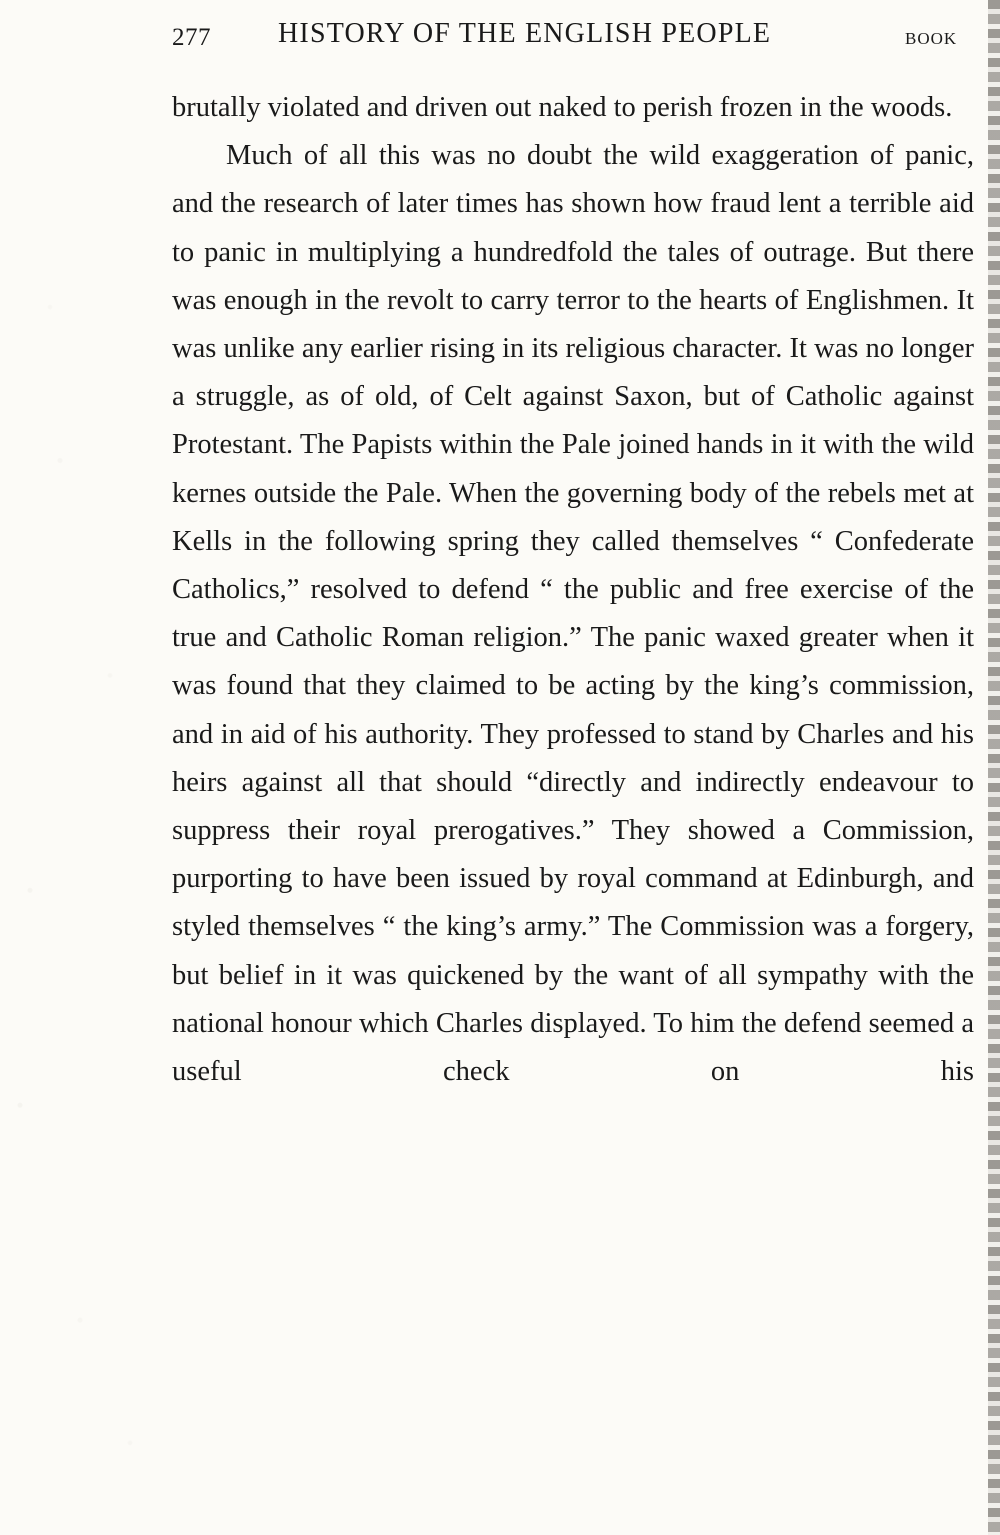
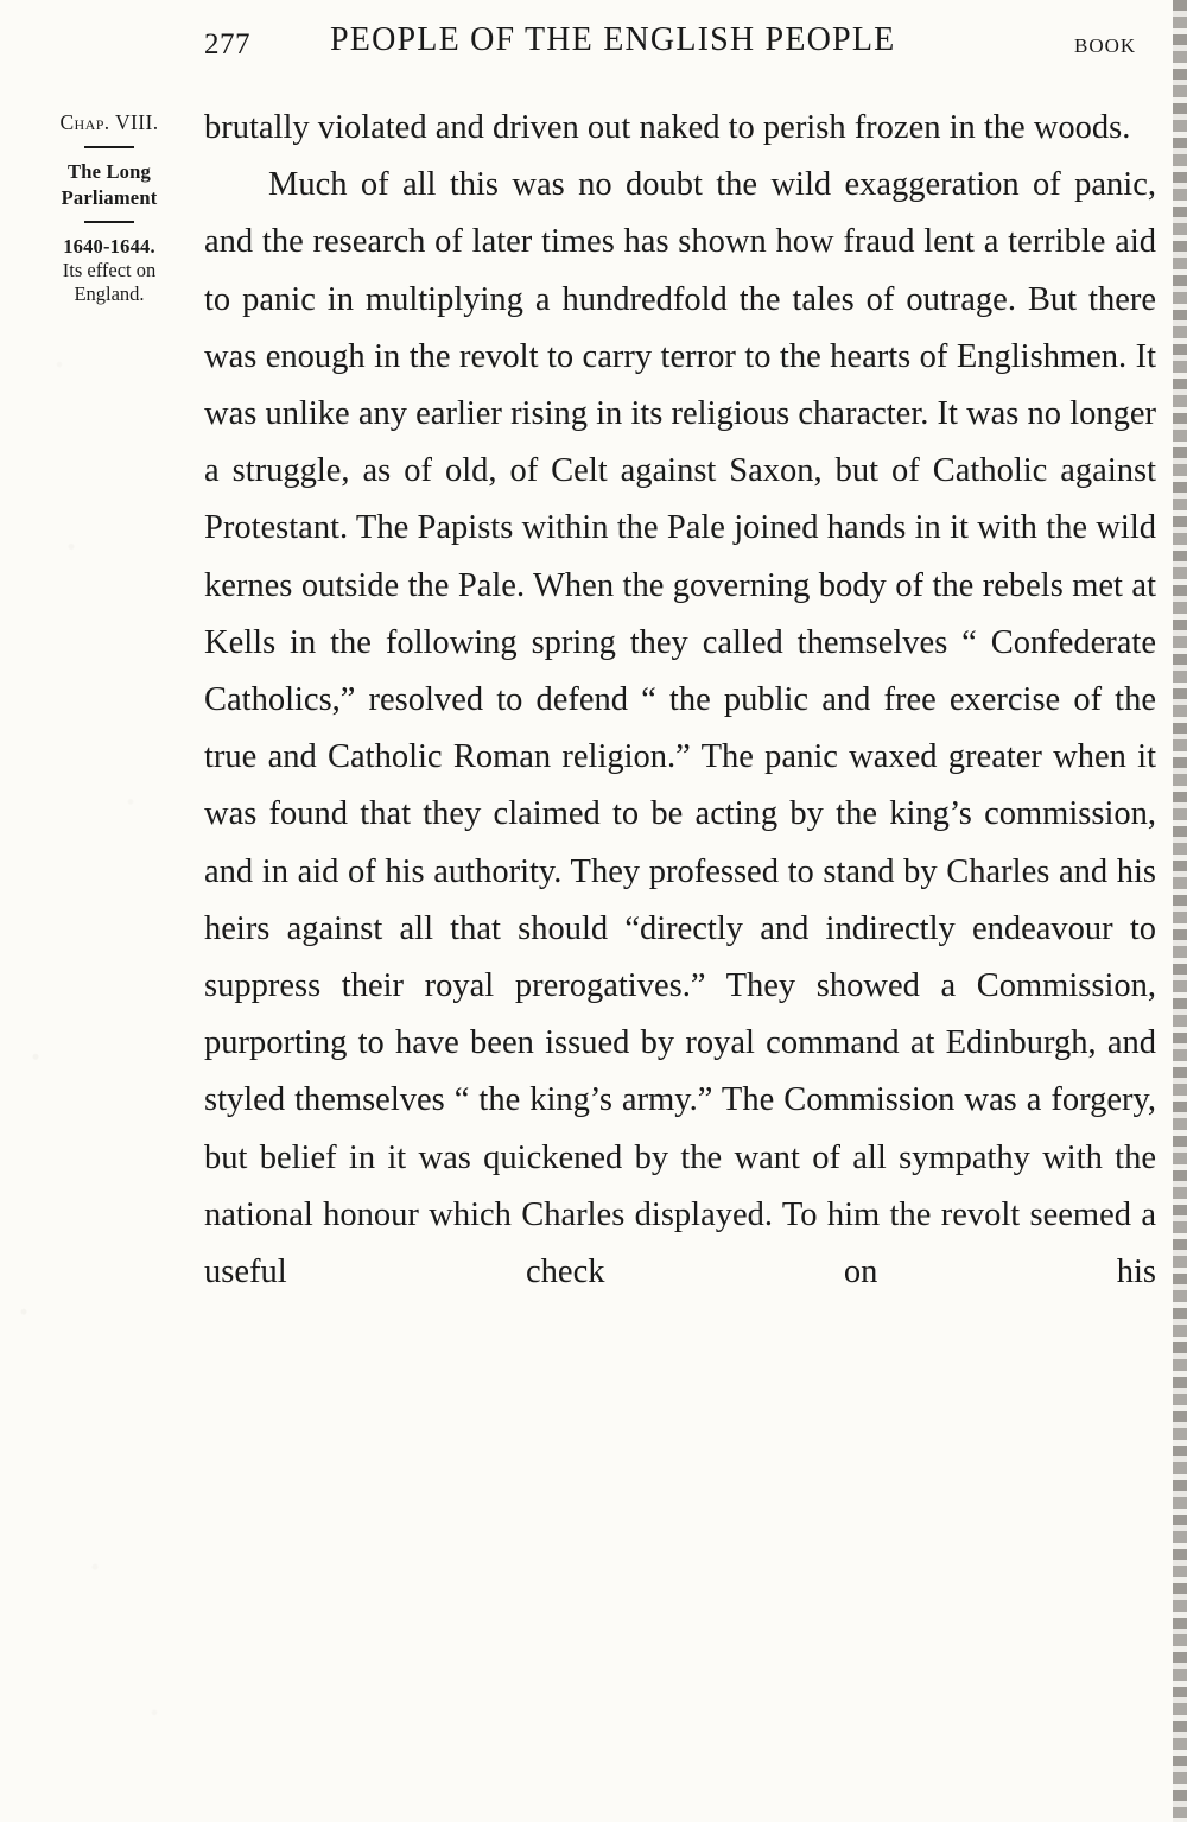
  277
- HISTORY OF THE ENGLISH PEOPLE
+ PEOPLE OF THE ENGLISH PEOPLE
  BOOK
+ Chap. VIII.
+ The Long
+ Parliament
+ 1640-1644.
+ Its effect on
+ England.
  brutally violated and driven out naked to perish frozen in the woods.
- Much of all this was no doubt the wild exaggeration of panic, and the research of later times has shown how fraud lent a terrible aid to panic in multiplying a hundredfold the tales of outrage. But there was enough in the revolt to carry terror to the hearts of Englishmen. It was unlike any earlier rising in its religious character. It was no longer a struggle, as of old, of Celt against Saxon, but of Catholic against Protestant. The Papists within the Pale joined hands in it with the wild kernes outside the Pale. When the governing body of the rebels met at Kells in the following spring they called themselves “ Confederate Catholics,” resolved to defend “ the public and free exercise of the true and Catholic Roman religion.” The panic waxed greater when it was found that they claimed to be acting by the king’s commission, and in aid of his authority. They professed to stand by Charles and his heirs against all that should “directly and indirectly endeavour to suppress their royal prerogatives.” They showed a Commission, purporting to have been issued by royal command at Edinburgh, and styled themselves “ the king’s army.” The Commission was a forgery, but belief in it was quickened by the want of all sympathy with the national honour which Charles displayed. To him the defend seemed a useful check on his
+ Much of all this was no doubt the wild exaggeration of panic, and the research of later times has shown how fraud lent a terrible aid to panic in multiplying a hundredfold the tales of outrage. But there was enough in the revolt to carry terror to the hearts of Englishmen. It was unlike any earlier rising in its religious character. It was no longer a struggle, as of old, of Celt against Saxon, but of Catholic against Protestant. The Papists within the Pale joined hands in it with the wild kernes outside the Pale. When the governing body of the rebels met at Kells in the following spring they called themselves “ Confederate Catholics,” resolved to defend “ the public and free exercise of the true and Catholic Roman religion.” The panic waxed greater when it was found that they claimed to be acting by the king’s commission, and in aid of his authority. They professed to stand by Charles and his heirs against all that should “directly and indirectly endeavour to suppress their royal prerogatives.” They showed a Commission, purporting to have been issued by royal command at Edinburgh, and styled themselves “ the king’s army.” The Commission was a forgery, but belief in it was quickened by the want of all sympathy with the national honour which Charles displayed. To him the revolt seemed a useful check on his
